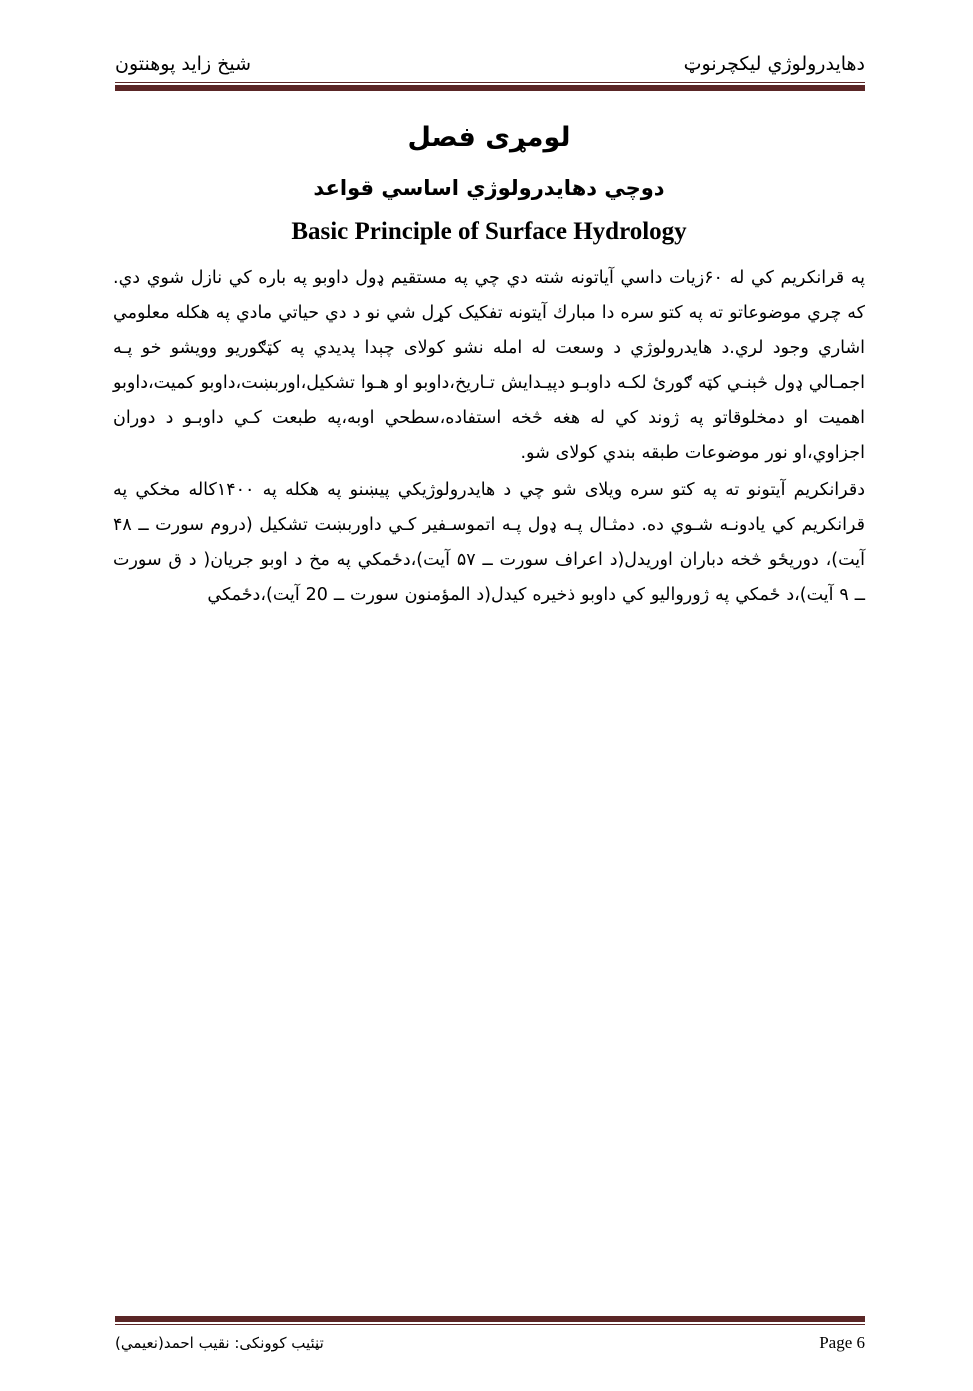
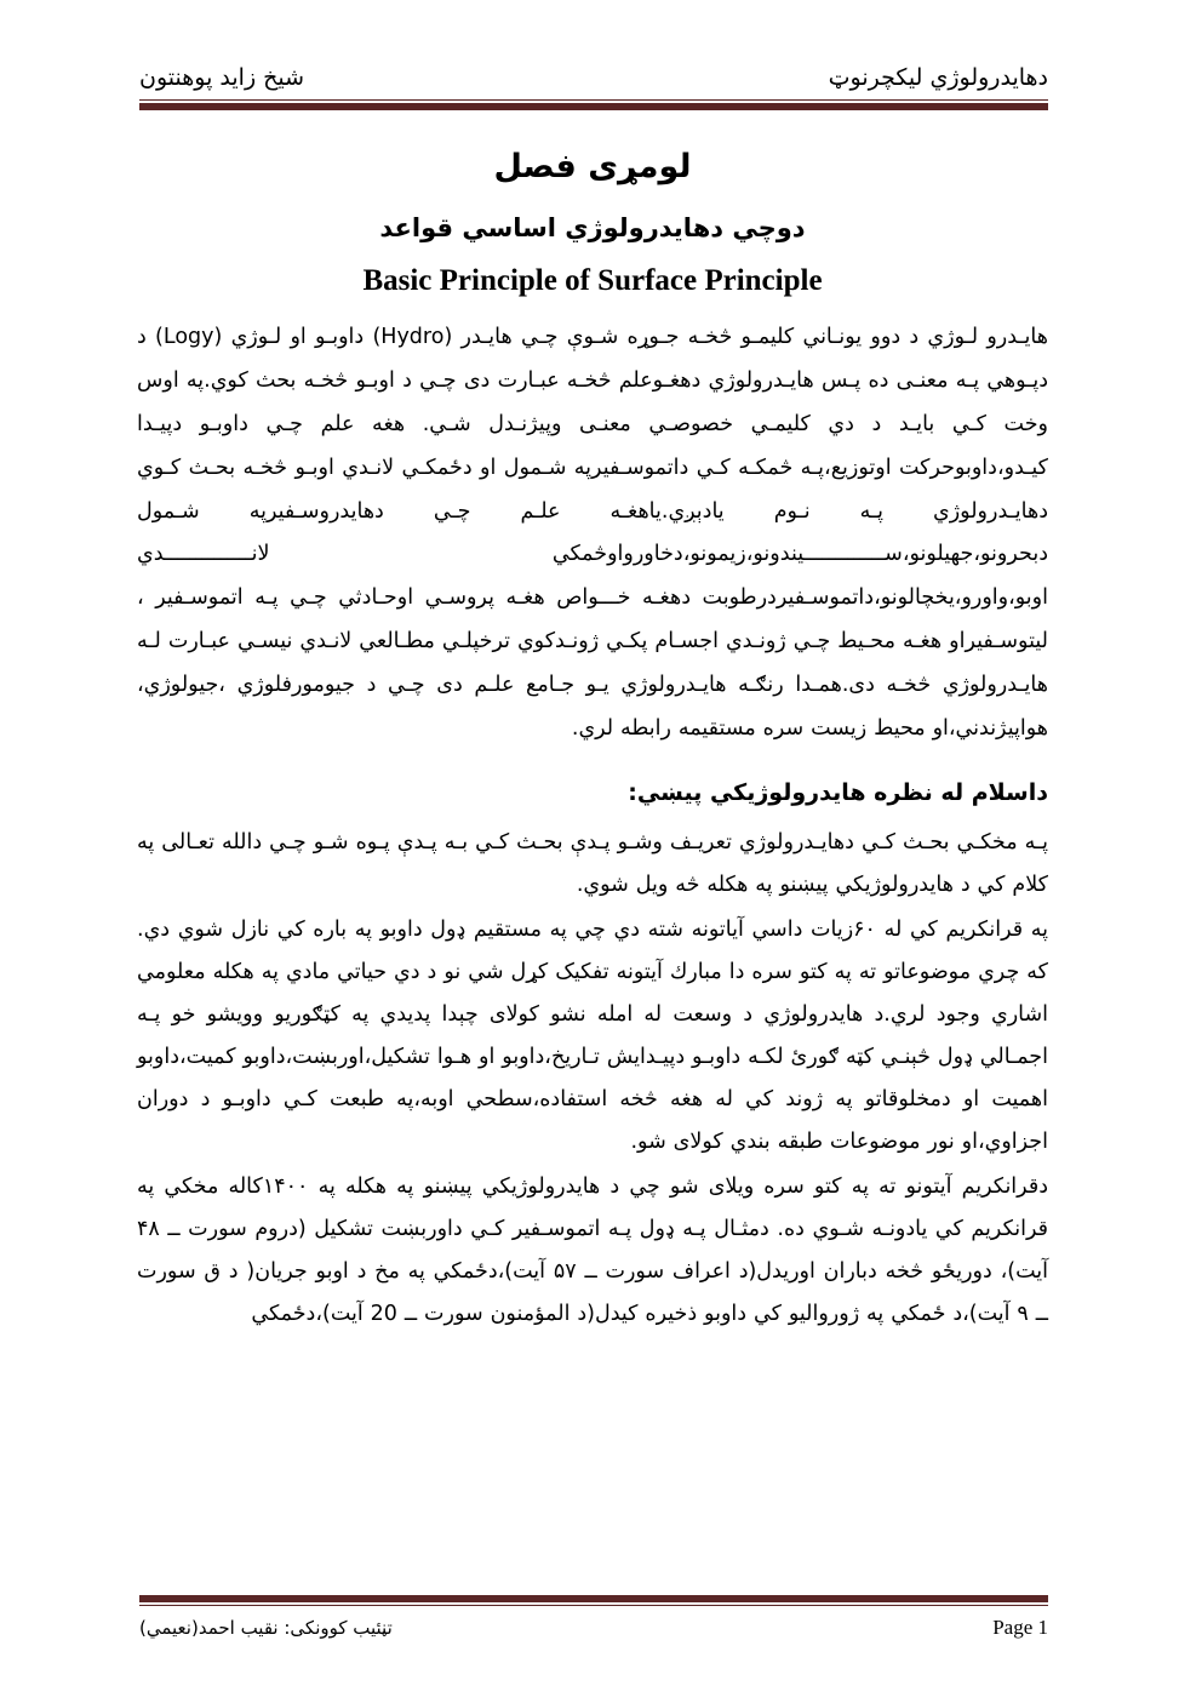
  شیخ زاید پوهنتون
  دهایدرولوژي لیکچرنوټ
  لومړی فصل
  دوچي دهايدرولوژي اساسي قواعد
- Basic Principle of Surface Hydrology
+ Basic Principle of Surface Principle
+ هايـدرو لـوژي د دوو يونـاني كليمـو څخـه جـوړه شـوې چـي هايـدر (Hydro) داوبـو او لـوژي (Logy) د دپـوهي پـه معنـی ده پـس هايـدرولوژي دهغـوعلم څخـه عبـارت دی چـي د اوبـو څخـه بحث كوي.په اوس وخت كـي بايـد د دي كليمـي خصوصـي معنـی وپیژنـدل شـي. هغه علم چـي داوبـو دپيـدا كيـدو،داوبوحركت اوتوزيع،پـه څمكـه كـي داتموسـفيرپه شـمول او دځمكـي لانـدي اوبـو څخـه بحـث كـوي دهايـدرولوژي پـه نـوم يادېږي.ياهغـه علـم چـي دهايدروسـفيرپه شـمول دبحرونو،جهيلونو،ســـــــــــــیندونو،زیمونو،دخاورواوڅمكي لانــــــــــــــدي اوبو،واورو،يخچالونو،داتموسـفيردرطوبت دهغـه خـــواص هغـه پروسـي اوحـادثي چـي پـه اتموسـفير ، ليتوسـفيراو هغـه محـيط چـي ژونـدي اجسـام پكـي ژونـدكوي ترخپلـي مطـالعي لانـدي نيسـي عبـارت لـه هايـدرولوژي څخـه دی.همـدا رنګـه هايـدرولوژي يـو جـامع علـم دی چـي د جيومورفلوژي ،جيولوژي، هواپيژندني،او محيط زيست سره مستقيمه رابطه لري.
+ داسلام له نظره هايدرولوژيکي پيښي:
+ پـه مخكـي بحـث كـي دهايـدرولوژي تعريـف وشـو پـدې بحـث كـي بـه پـدې پـوه شـو چـي دالله تعـالی په كلام كي د هايدرولوژيكي پيښنو په هكله څه ويل شوي.
  په قرانكريم كي له ۶۰زيات داسي آياتونه شته دي چي په مستقيم ډول داوبو په باره كي نازل شوي دي. كه چري موضوعاتو ته په كتو سره دا مبارك آيتونه تفكيک كړل شي نو د دي حياتي مادي په هكله معلومي اشاري وجود لري.د هايدرولوژي د وسعت له امله نشو كولای چېدا پديدي په كټګوريو وويشو خو پـه اجمـالي ډول څېنـي كټه ګورئ لكـه داوبـو دپيـدايش تـاريخ،داوبو او هـوا تشكيل،اوربښت،داوبو كميت،داوبو اهميت او دمخلوقاتو په ژوند كي له هغه څخه استفاده،سطحي اوبه،په طبعت كـي داوبـو د دوران اجزاوي،او نور موضوعات طبقه بندي كولای شو.
  دقرانكريم آيتونو ته په كتو سره ويلای شو چي د هايدرولوژيكي پيښنو په هكله په ۱۴۰۰كاله مخكي په قرانكريم كي يادونـه شـوي ده. دمثـال پـه ډول پـه اتموسـفير كـي داوربښت تشكيل (دروم سورت ــ ۴۸ آيت)، دوريځو څخه دباران اوريدل(د اعراف سورت ــ ۵۷ آيت)،دځمكي په مخ د اوبو جريان( د ق سورت ــ ۹ آيت)،د ځمكي په ژوروالیو كي داوبو ذخيره كيدل(د المؤمنون سورت ــ 20 آيت)،دځمكي
  تڼئیب كوونكی: نقیب احمد(نعیمي)
- Page 6
+ Page 1
